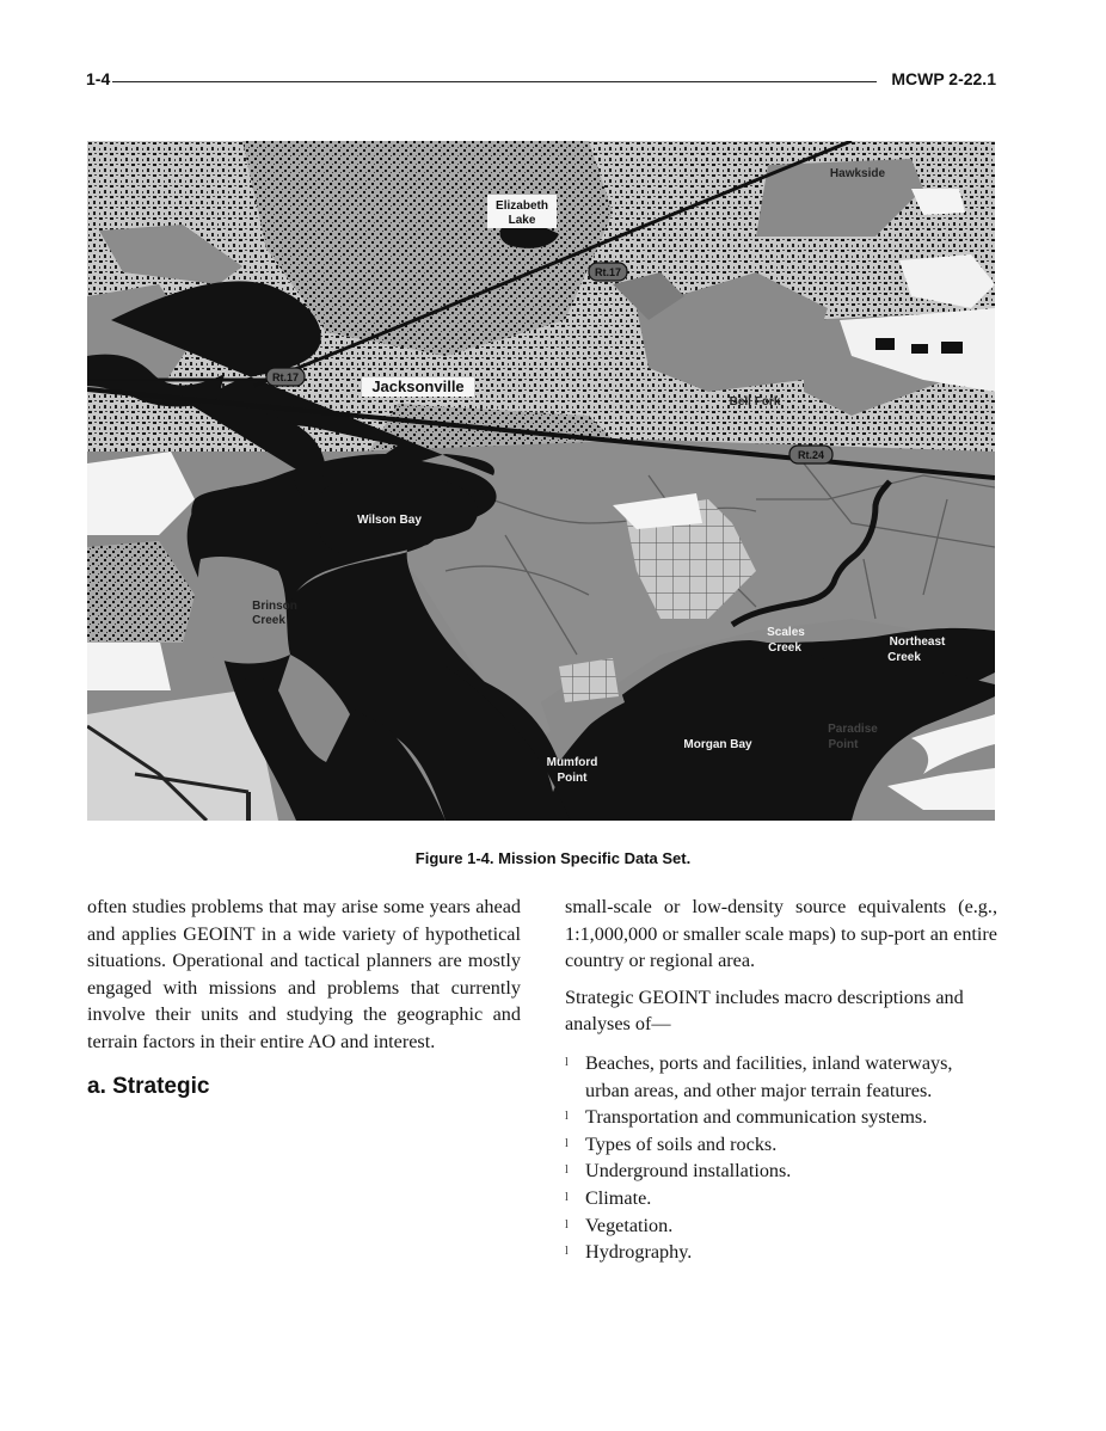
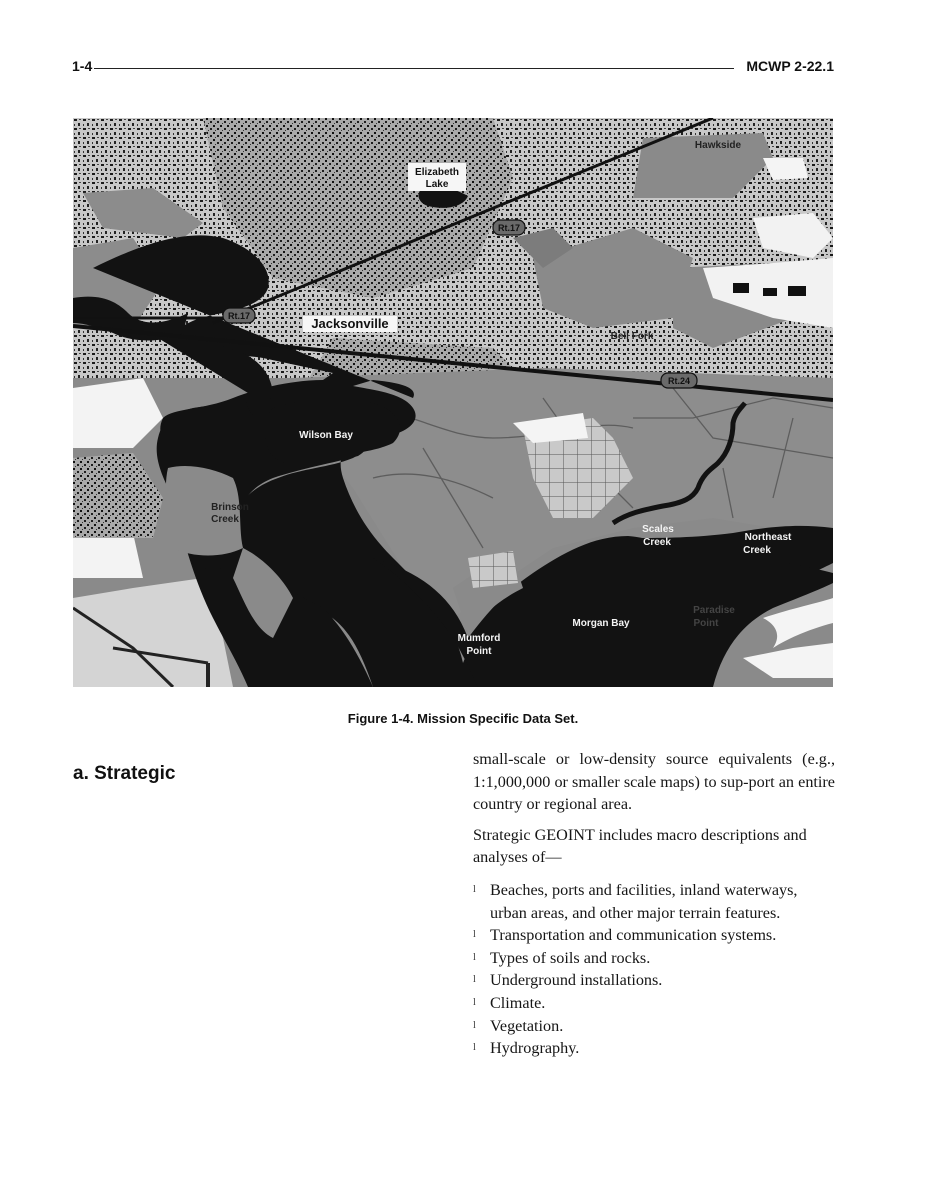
  1-4
  MCWP 2-22.1
  Rt.17
  Rt.17
  Rt.24
  Elizabeth
  Lake
  Jacksonville
  Hawkside
  Bell Fork
  Wilson Bay
  Brinson
  Creek
  Scales
  Creek
  Northeast
  Creek
  Paradise
  Point
  Morgan Bay
  Mumford
  Point
  Figure 1-4. Mission Specific Data Set.
- often studies problems that may arise some years ahead and applies GEOINT in a wide variety of hypothetical situations. Operational and tactical planners are mostly engaged with missions and problems that currently involve their units and studying the geographic and terrain factors in their entire AO and interest.
  a. Strategic
  small-scale or low-density source equivalents (e.g., 1:1,000,000 or smaller scale maps) to sup-port an entire country or regional area.
  Strategic GEOINT includes macro descriptions and analyses of—
  l
  Beaches, ports and facilities, inland waterways, urban areas, and other major terrain features.
  l
  Transportation and communication systems.
  l
  Types of soils and rocks.
  l
  Underground installations.
  l
  Climate.
  l
  Vegetation.
  l
  Hydrography.
